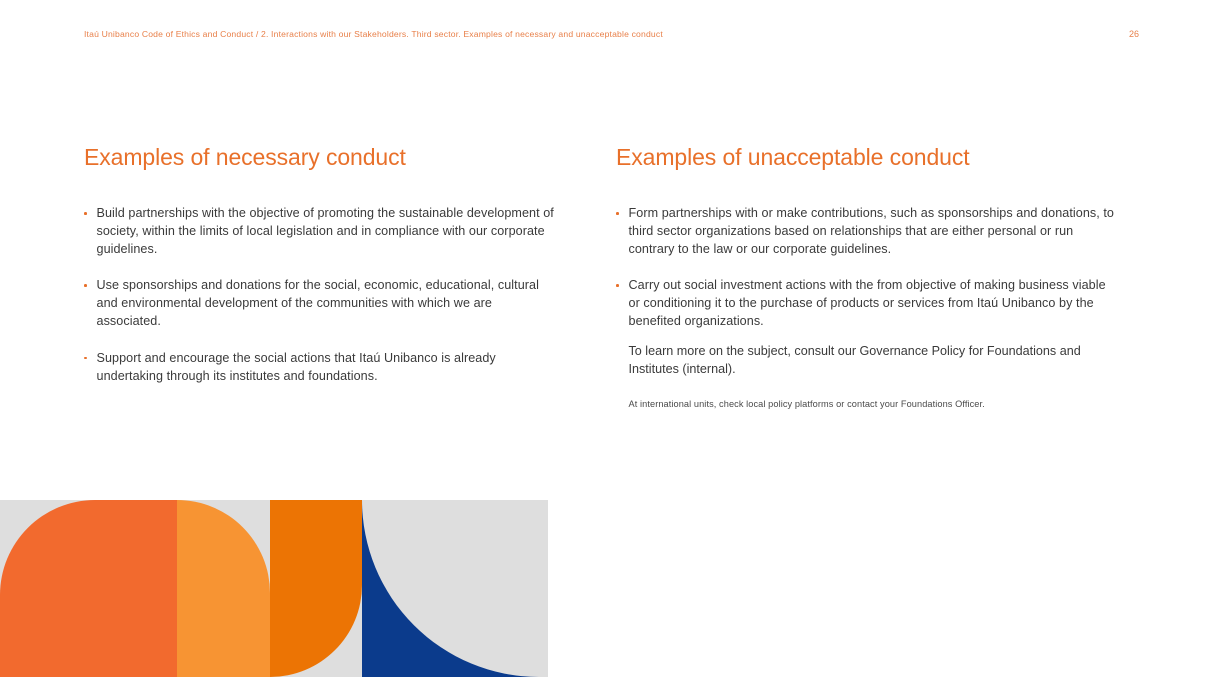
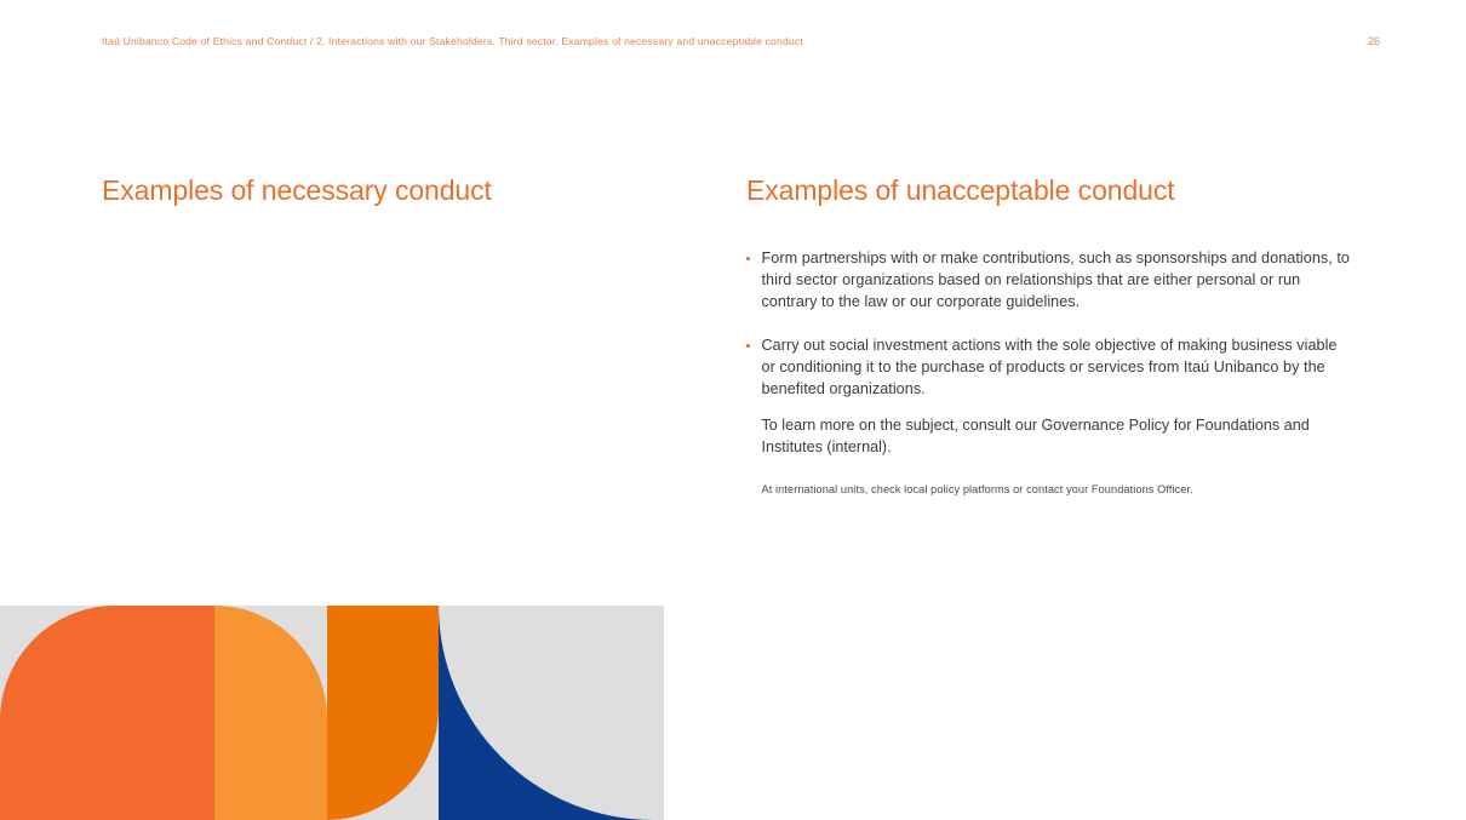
  Itaú Unibanco Code of Ethics and Conduct / 2. Interactions with our Stakeholders. Third sector. Examples of necessary and unacceptable conduct
  26
  Examples of necessary conduct
- Build partnerships with the objective of promoting the sustainable development of society, within the limits of local legislation and in compliance with our corporate guidelines.
- Use sponsorships and donations for the social, economic, educational, cultural and environmental development of the communities with which we are associated.
- Support and encourage the social actions that Itaú Unibanco is already undertaking through its institutes and foundations.
  Examples of unacceptable conduct
  Form partnerships with or make contributions, such as sponsorships and donations, to third sector organizations based on relationships that are either personal or run contrary to the law or our corporate guidelines.
- Carry out social investment actions with the from objective of making business viable or conditioning it to the purchase of products or services from Itaú Unibanco by the benefited organizations.
+ Carry out social investment actions with the sole objective of making business viable or conditioning it to the purchase of products or services from Itaú Unibanco by the benefited organizations.
  To learn more on the subject, consult our Governance Policy for Foundations and Institutes (internal).
  At international units, check local policy platforms or contact your Foundations Officer.
